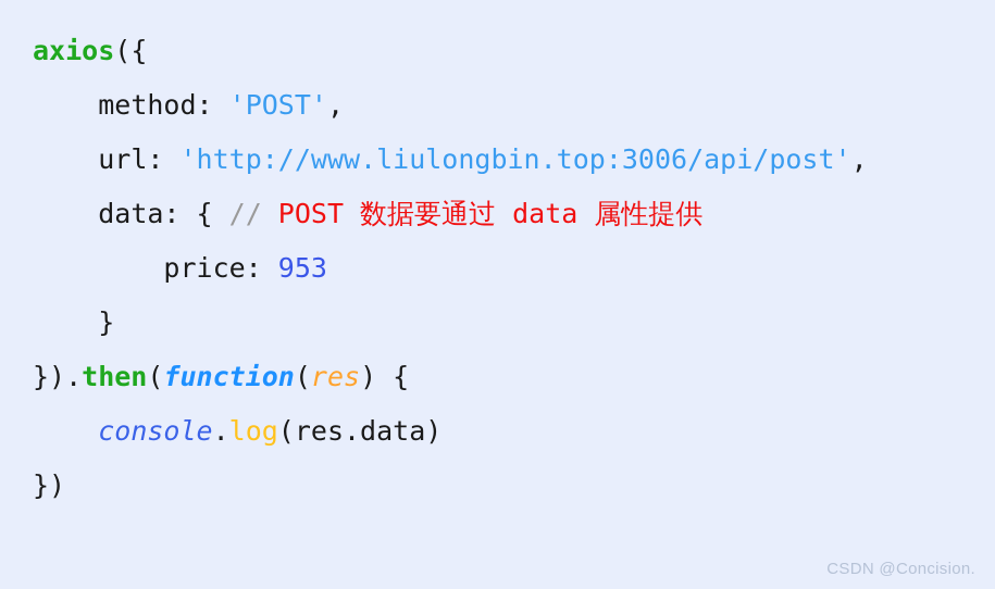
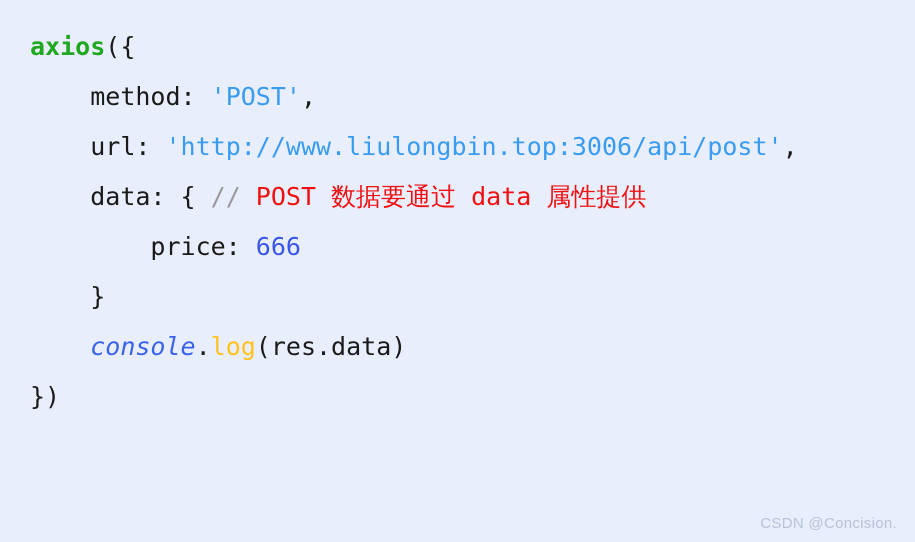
  axios({
  method: 'POST',
  url: 'http://www.liulongbin.top:3006/api/post',
  data: { // POST 数据要通过 data 属性提供
- price: 953
+ price: 666
  }
- }).then(function(res) {
  console.log(res.data)
  })
  CSDN @Concision.
